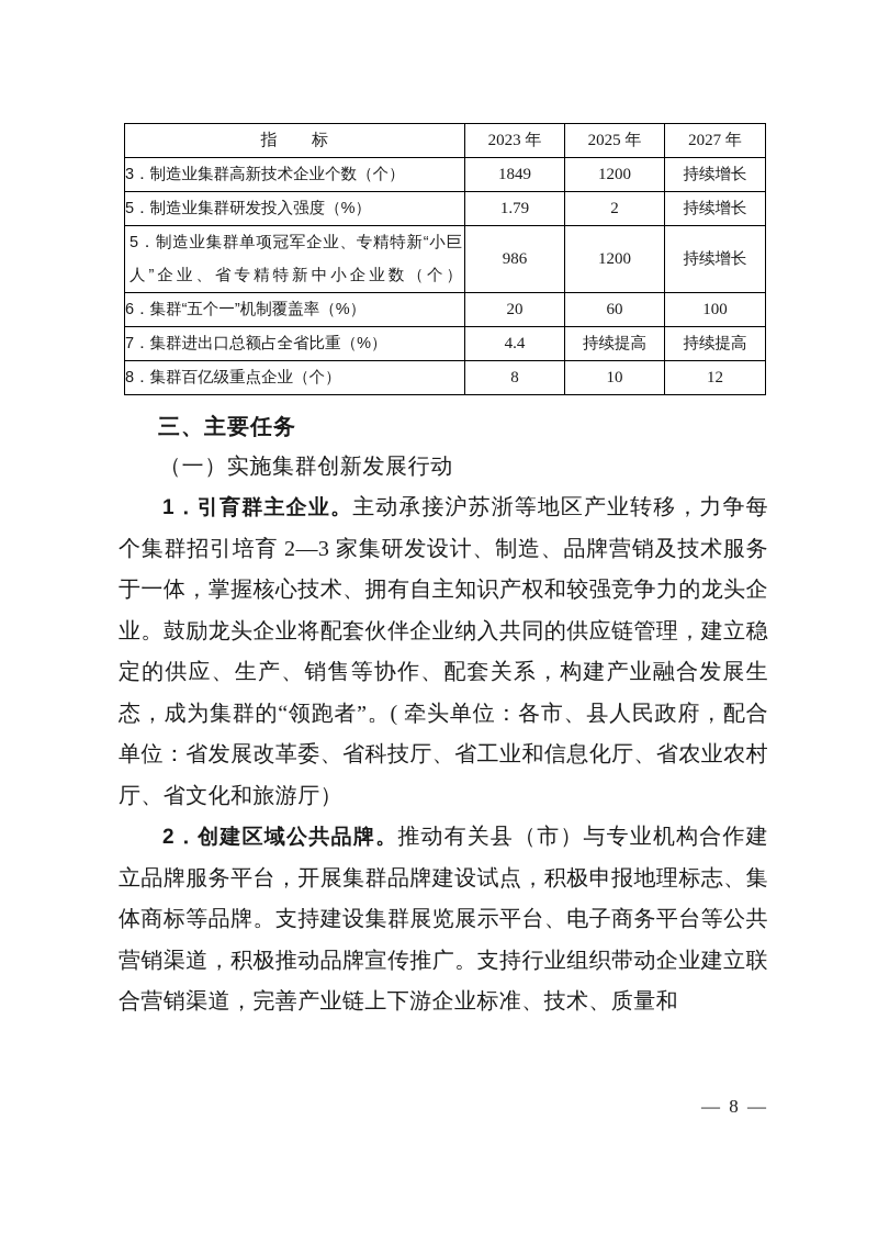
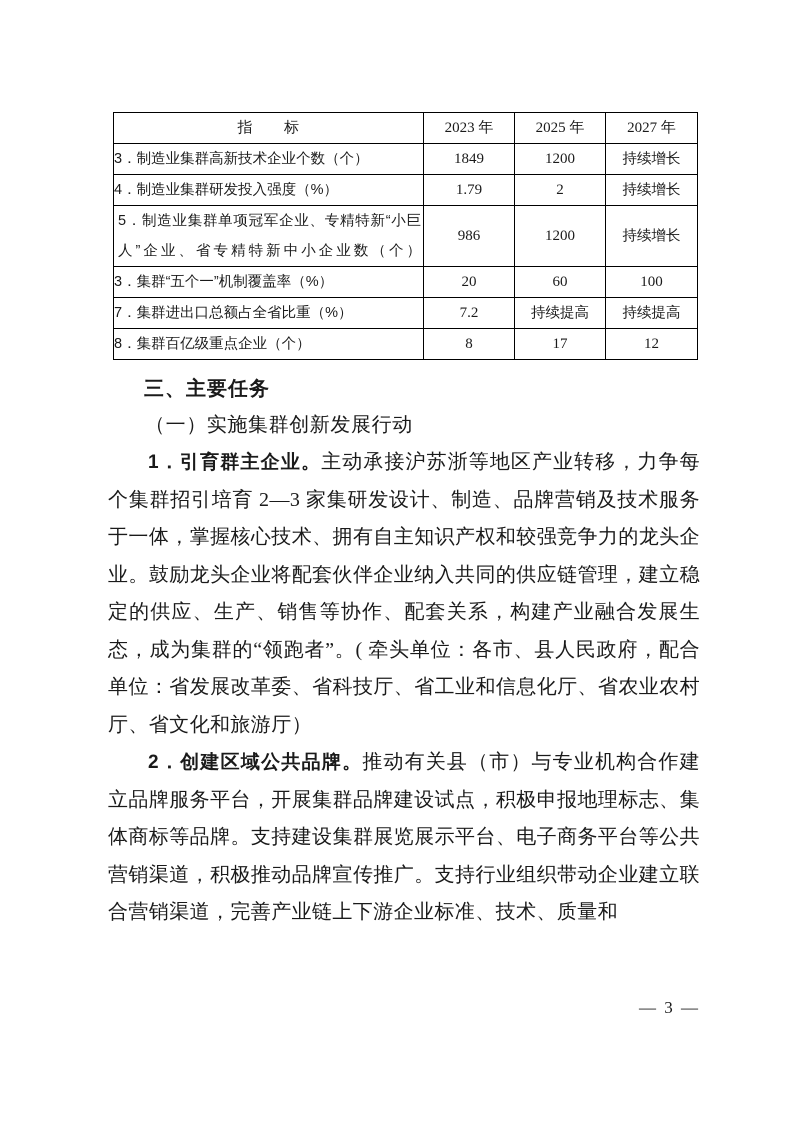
  指 标	2023 年	2025 年	2027 年
  3．制造业集群高新技术企业个数（个）	1849	1200	持续增长
- 5．制造业集群研发投入强度（%）	1.79	2	持续增长
+ 4．制造业集群研发投入强度（%）	1.79	2	持续增长
  5．制造业集群单项冠军企业、专精特新“小巨人”企业、省专精特新中小企业数（个）	986	1200	持续增长
- 6．集群“五个一”机制覆盖率（%）	20	60	100
+ 3．集群“五个一”机制覆盖率（%）	20	60	100
- 7．集群进出口总额占全省比重（%）	4.4	持续提高	持续提高
+ 7．集群进出口总额占全省比重（%）	7.2	持续提高	持续提高
- 8．集群百亿级重点企业（个）	8	10	12
+ 8．集群百亿级重点企业（个）	8	17	12
  三、主要任务
  （一）实施集群创新发展行动
  1．引育群主企业。主动承接沪苏浙等地区产业转移，力争每个集群招引培育 2—3 家集研发设计、制造、品牌营销及技术服务于一体，掌握核心技术、拥有自主知识产权和较强竞争力的龙头企业。鼓励龙头企业将配套伙伴企业纳入共同的供应链管理，建立稳定的供应、生产、销售等协作、配套关系，构建产业融合发展生态，成为集群的“领跑者”。( 牵头单位：各市、县人民政府，配合单位：省发展改革委、省科技厅、省工业和信息化厅、省农业农村厅、省文化和旅游厅）
  2．创建区域公共品牌。推动有关县（市）与专业机构合作建立品牌服务平台，开展集群品牌建设试点，积极申报地理标志、集体商标等品牌。支持建设集群展览展示平台、电子商务平台等公共营销渠道，积极推动品牌宣传推广。支持行业组织带动企业建立联合营销渠道，完善产业链上下游企业标准、技术、质量和
- — 8 —
+ — 3 —
